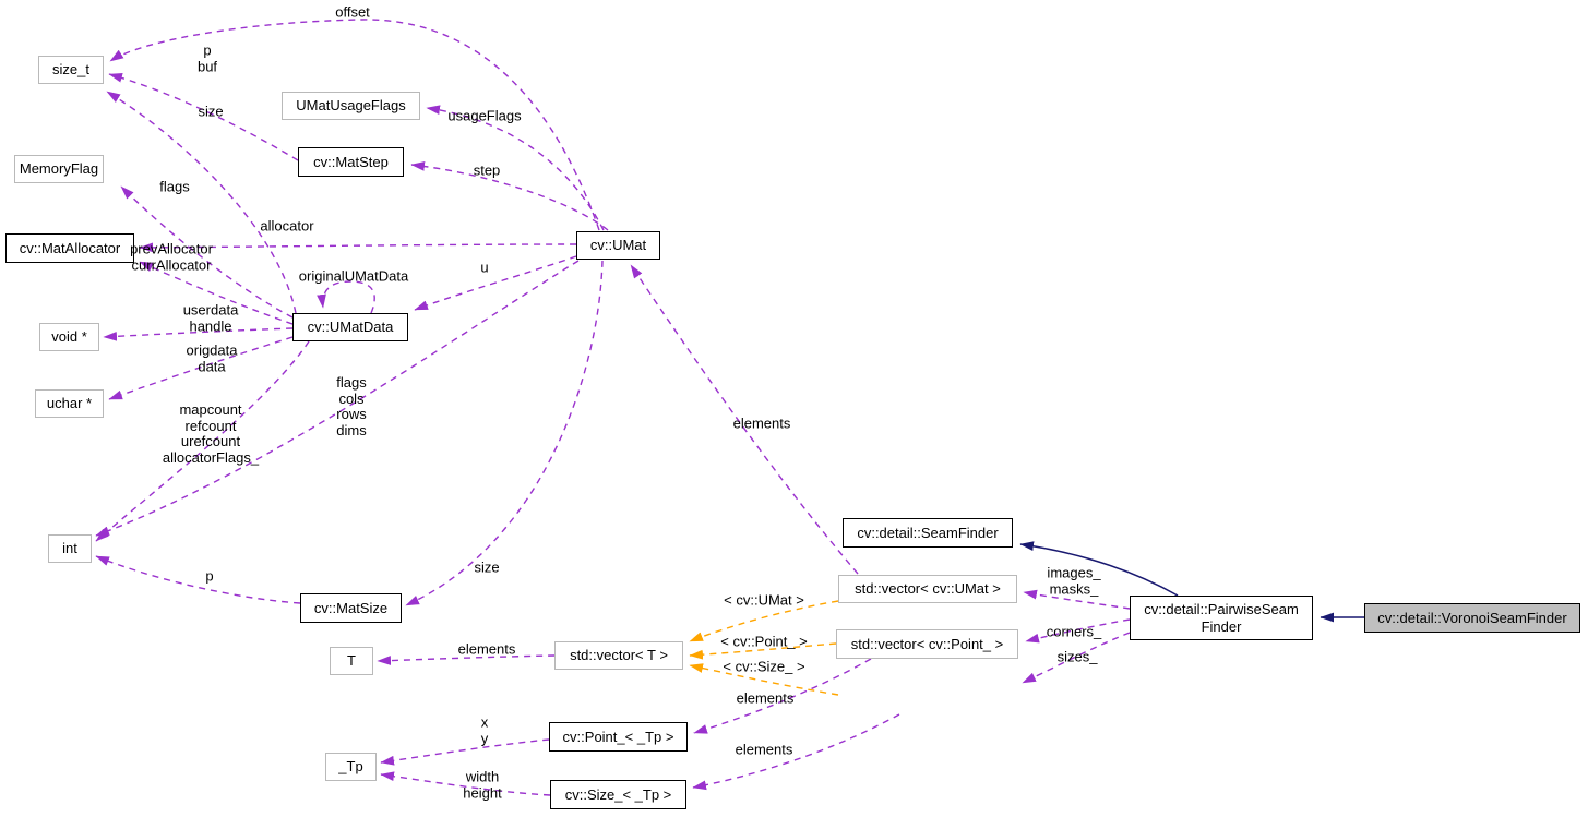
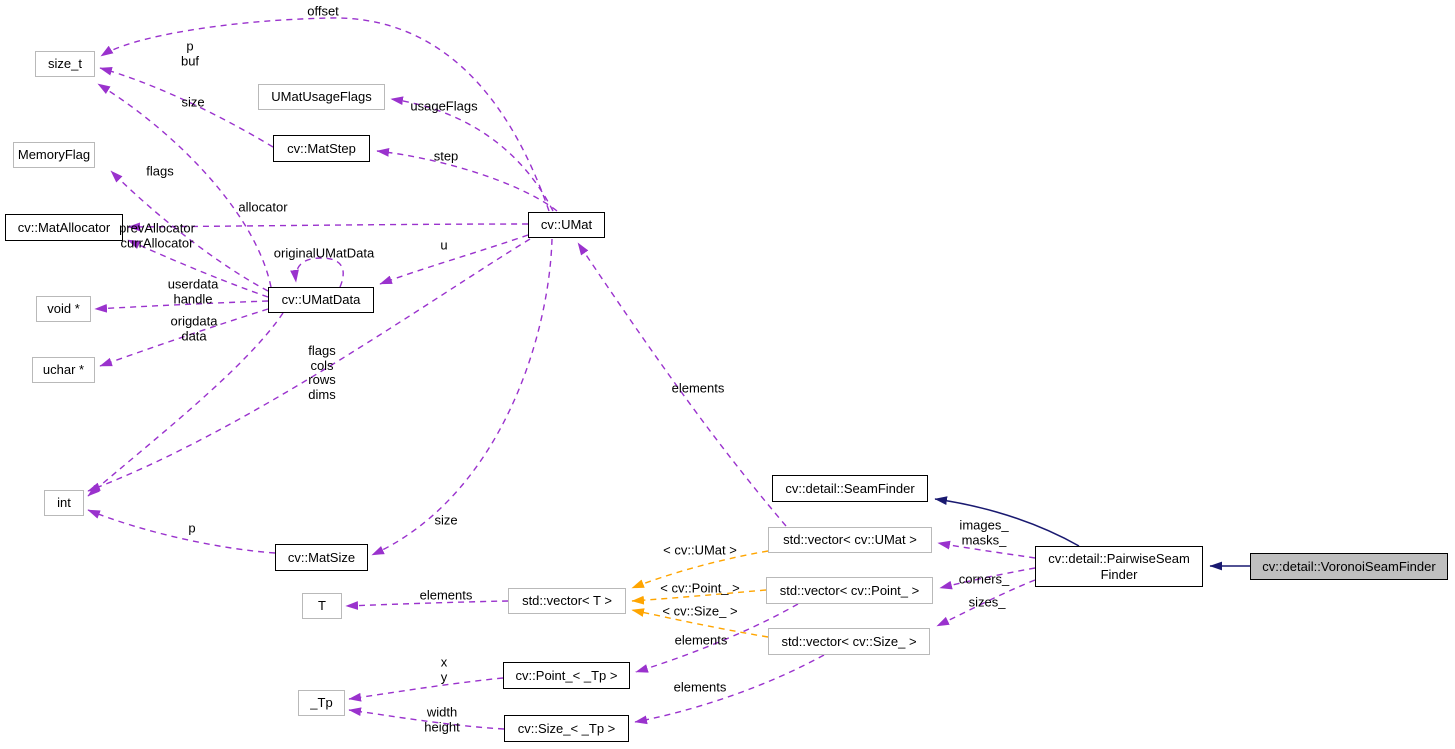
  size_t
  MemoryFlag
  cv::MatAllocator
  void *
  uchar *
  int
  UMatUsageFlags
  cv::MatStep
  cv::UMat
  cv::UMatData
  cv::MatSize
  T
  std::vector< T >
  cv::Point_< _Tp >
  cv::Size_< _Tp >
  _Tp
  std::vector< cv::UMat >
  std::vector< cv::Point_ >
+ std::vector< cv::Size_ >
  cv::detail::SeamFinder
  cv::detail::PairwiseSeam
  Finder
  cv::detail::VoronoiSeamFinder
  offset
  p
  buf
  size
  usageFlags
  step
  flags
  allocator
  prevAllocator
  currAllocator
  originalUMatData
  u
  userdata
  handle
  origdata
  data
- mapcount
- refcount
- urefcount
- allocatorFlags_
  flags
  cols
  rows
  dims
  elements
  p
  size
  images_
  masks_
  corners_
  sizes_
  < cv::UMat >
  < cv::Point_ >
  < cv::Size_ >
  elements
  elements
  elements
  x
  y
  width
  height
